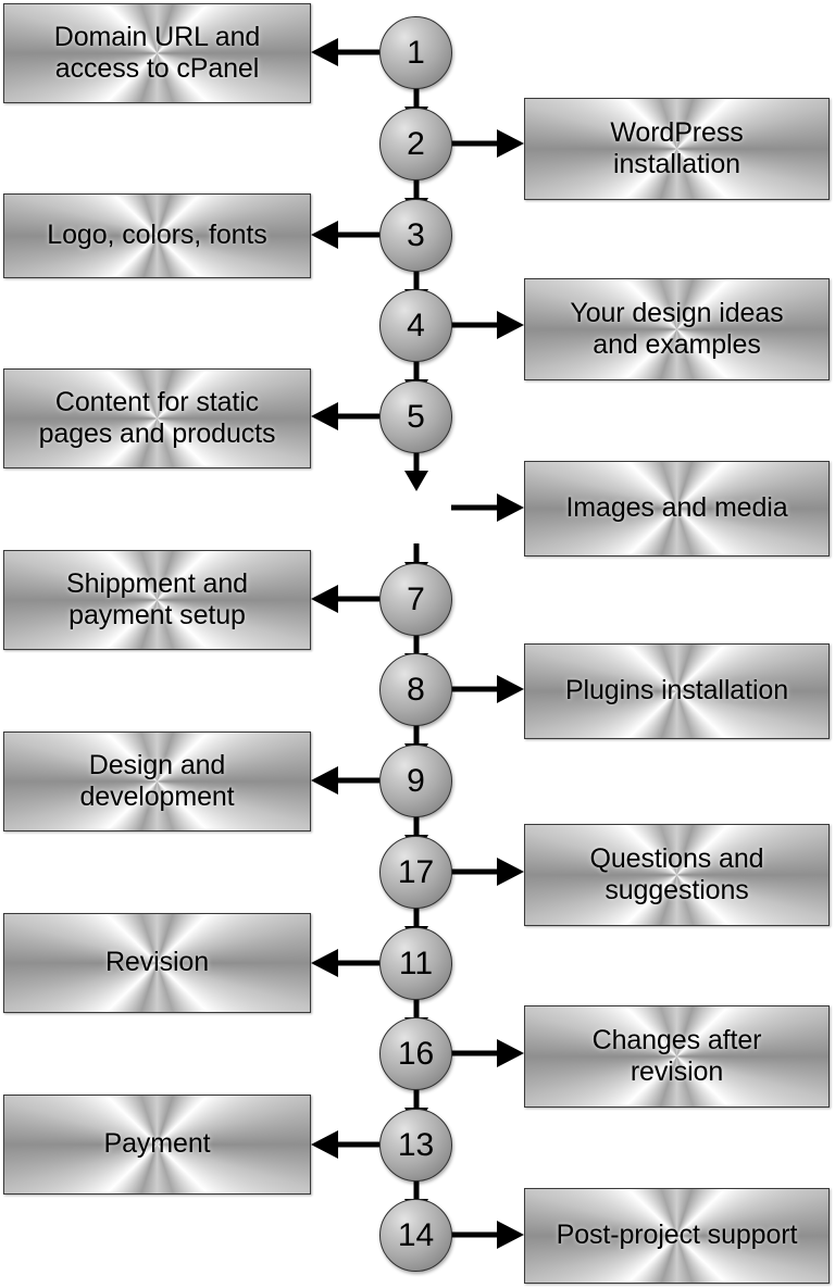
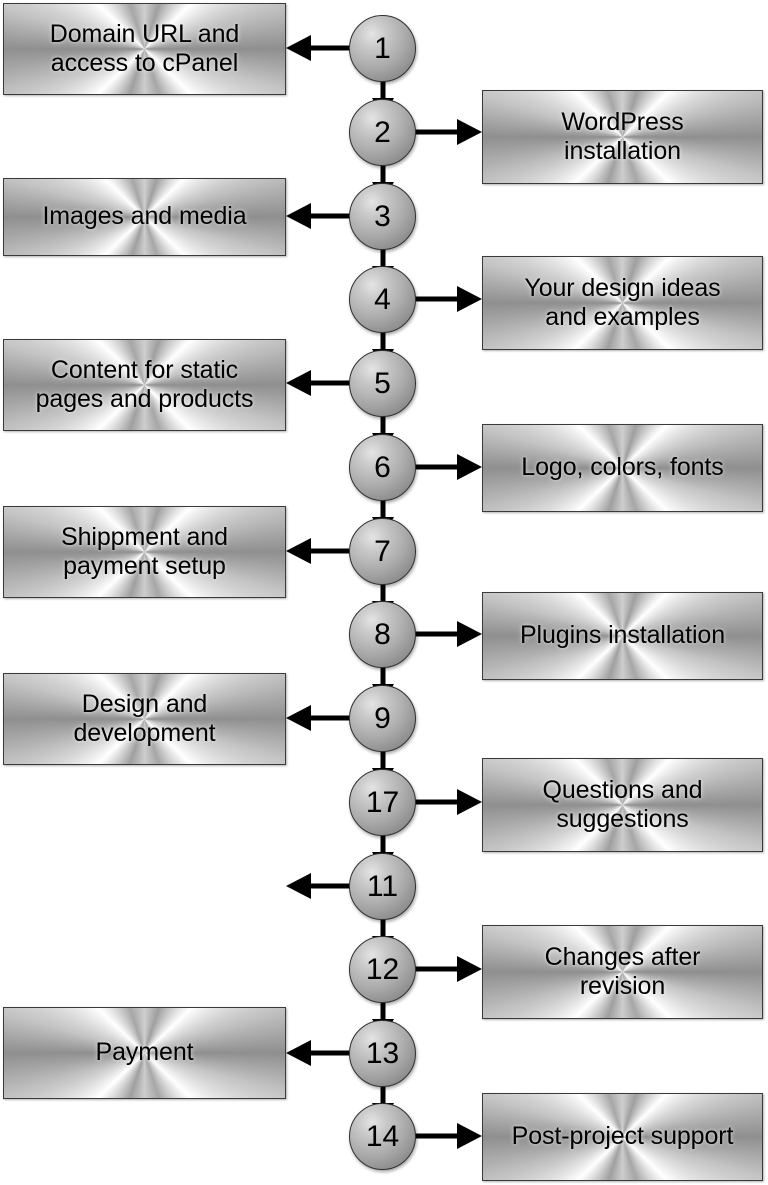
  Domain URL and
  access to cPanel
- Logo, colors, fonts
+ Images and media
  Content for static
  pages and products
  Shippment and
  payment setup
  Design and
  development
- Revision
  Payment
  WordPress
  installation
  Your design ideas
  and examples
- Images and media
+ Logo, colors, fonts
  Plugins installation
  Questions and
  suggestions
  Changes after
  revision
  Post-project support
  1
  2
  3
  4
  5
+ 6
  7
  8
  9
  17
  11
- 16
+ 12
  13
  14
